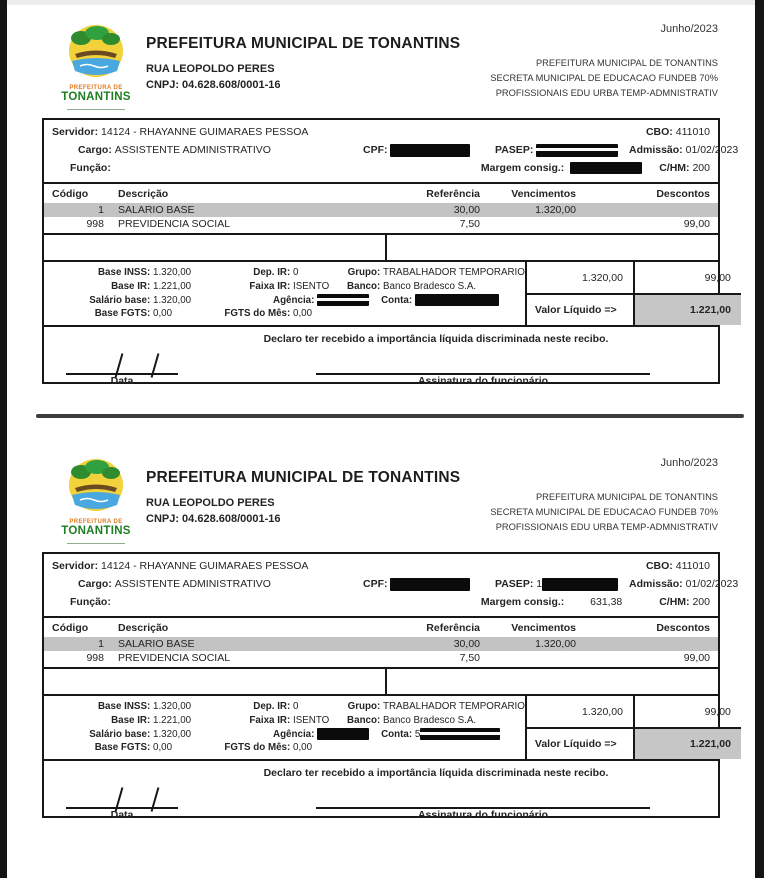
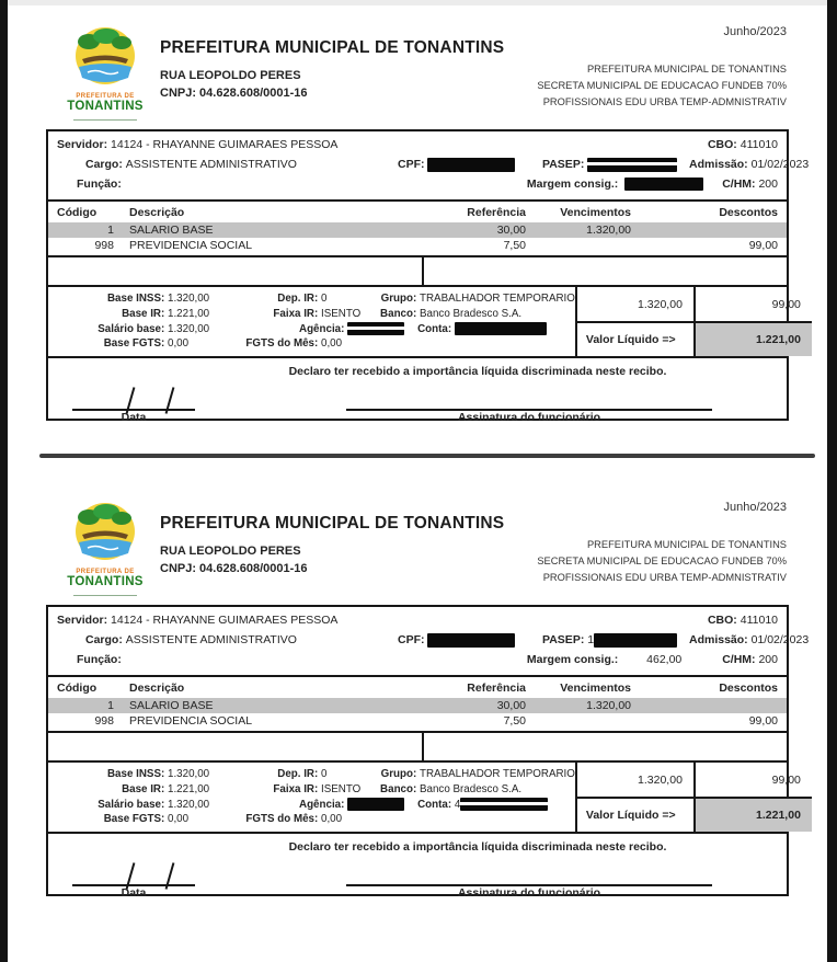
  TONANTINS
  PREFEITURA MUNICIPAL DE TONANTINS
  RUA LEOPOLDO PERES
  CNPJ: 04.628.608/0001-16
  Junho/2023
  PREFEITURA MUNICIPAL DE TONANTINS
  SECRETA MUNICIPAL DE EDUCACAO FUNDEB 70%
  PROFISSIONAIS EDU URBA TEMP-ADMNISTRATIV
  Servidor: 14124 - RHAYANNE GUIMARAES PESSOA
  CBO: 411010
  Cargo: ASSISTENTE ADMINISTRATIVO
  CPF:
  PASEP:
  Admissão: 01/02/2023
  Função:
  Margem consig.:
  C/HM: 200
  Código
  Descrição
  Referência
  Vencimentos
  Descontos
  1
  SALARIO BASE
  30,00
  1.320,00
  998
  PREVIDENCIA SOCIAL
  7,50
  99,00
  Base INSS: 1.320,00 Dep. IR: 0 Grupo: TRABALHADOR TEMPORARIO
  Base IR: 1.221,00 Faixa IR: ISENTO Banco: Banco Bradesco S.A.
  Salário base: 1.320,00 Agência: Conta:
  Base FGTS: 0,00 FGTS do Mês: 0,00
  1.320,00
  Valor Líquido =>
  99,00
  1.221,00
  Declaro ter recebido a importância líquida discriminada neste recibo.
  Data
  Assinatura do funcionário
  TONANTINS
  PREFEITURA MUNICIPAL DE TONANTINS
  RUA LEOPOLDO PERES
  CNPJ: 04.628.608/0001-16
  Junho/2023
  PREFEITURA MUNICIPAL DE TONANTINS
  SECRETA MUNICIPAL DE EDUCACAO FUNDEB 70%
  PROFISSIONAIS EDU URBA TEMP-ADMNISTRATIV
  Servidor: 14124 - RHAYANNE GUIMARAES PESSOA
  CBO: 411010
  Cargo: ASSISTENTE ADMINISTRATIVO
  CPF:
  PASEP: 1
  Admissão: 01/02/2023
  Função:
  Margem consig.:
- 631,38
+ 462,00
  C/HM: 200
  Código
  Descrição
  Referência
  Vencimentos
  Descontos
  1
  SALARIO BASE
  30,00
  1.320,00
  998
  PREVIDENCIA SOCIAL
  7,50
  99,00
  Base INSS: 1.320,00 Dep. IR: 0 Grupo: TRABALHADOR TEMPORARIO
  Base IR: 1.221,00 Faixa IR: ISENTO Banco: Banco Bradesco S.A.
- Salário base: 1.320,00 Agência: Conta: 5
+ Salário base: 1.320,00 Agência: Conta: 4
  Base FGTS: 0,00 FGTS do Mês: 0,00
  1.320,00
  Valor Líquido =>
  99,00
  1.221,00
  Declaro ter recebido a importância líquida discriminada neste recibo.
  Data
  Assinatura do funcionário
